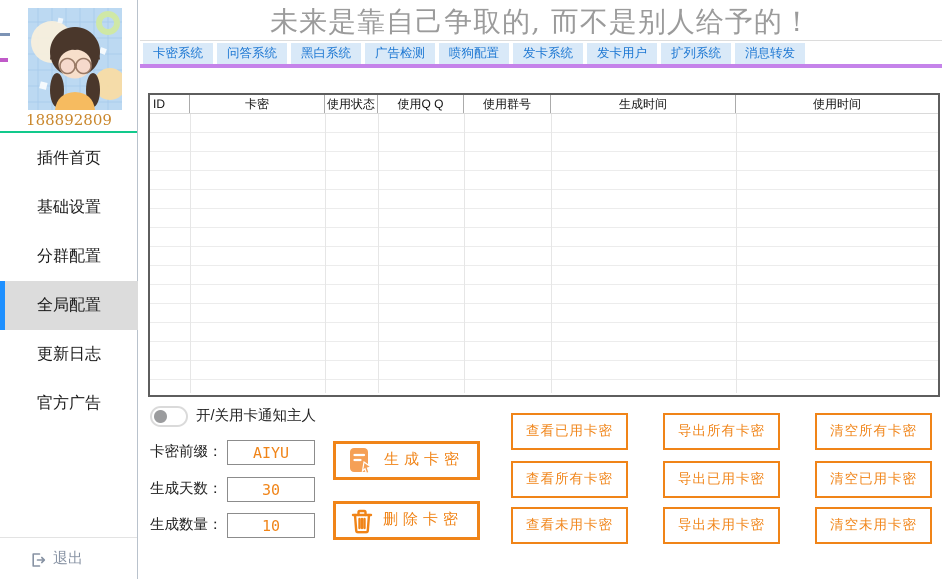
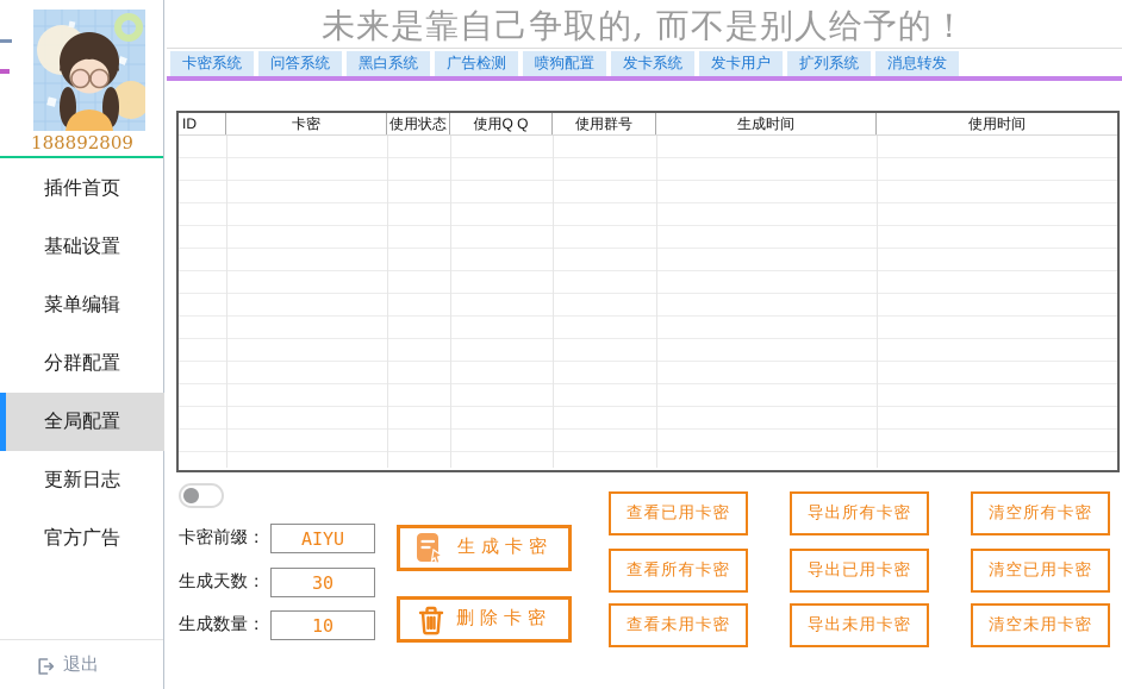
  188892809
  插件首页
  基础设置
+ 菜单编辑
  分群配置
  全局配置
  更新日志
  官方广告
  退出
  未来是靠自己争取的, 而不是别人给予的！
  卡密系统
  问答系统
  黑白系统
  广告检测
  喷狗配置
  发卡系统
  发卡用户
  扩列系统
  消息转发
  ID
  卡密
  使用状态
  使用Q Q
  使用群号
  生成时间
  使用时间
- 开/关用卡通知主人
  卡密前缀：
  AIYU
  生成天数：
  30
  生成数量：
  10
  生成卡密
  删除卡密
  查看已用卡密
  导出所有卡密
  清空所有卡密
  查看所有卡密
  导出已用卡密
  清空已用卡密
  查看未用卡密
  导出未用卡密
  清空未用卡密
